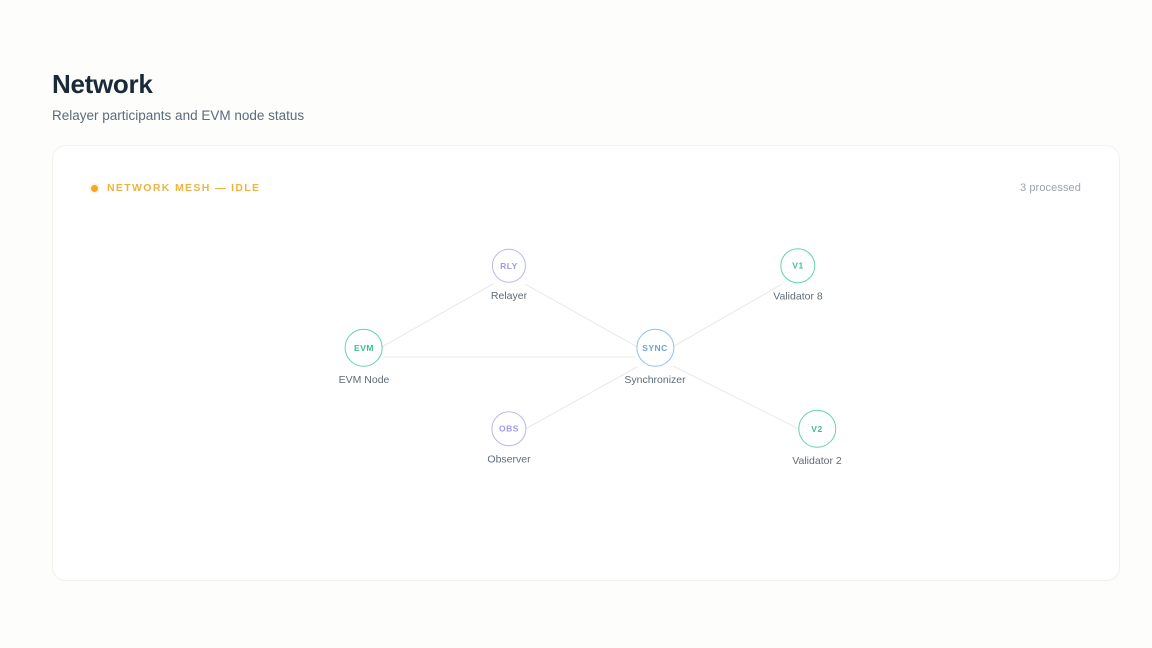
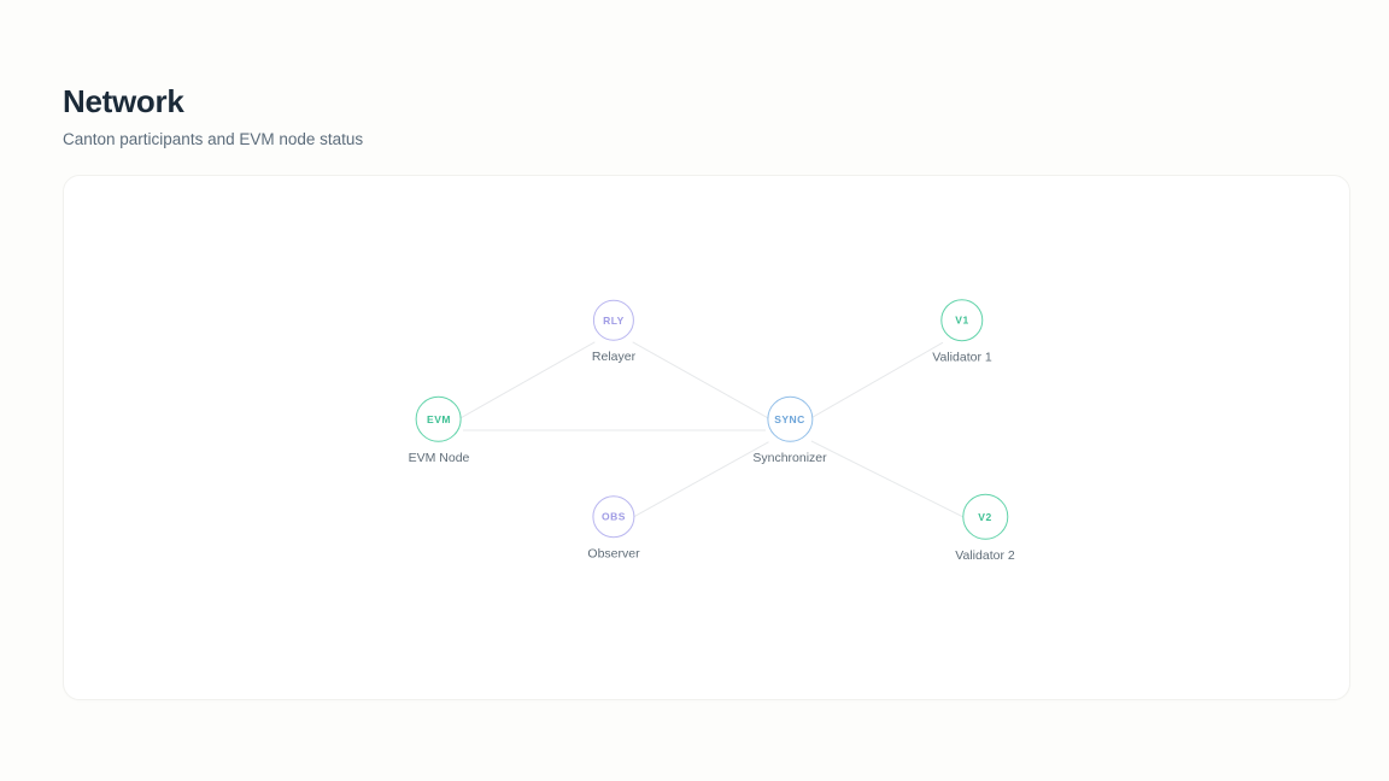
  Network
- Relayer participants and EVM node status
+ Canton participants and EVM node status
- NETWORK MESH — IDLE
- 3 processed
  RLY
  Relayer
  V1
- Validator 8
+ Validator 1
  EVM
  EVM Node
  SYNC
  Synchronizer
  OBS
  Observer
  V2
  Validator 2
